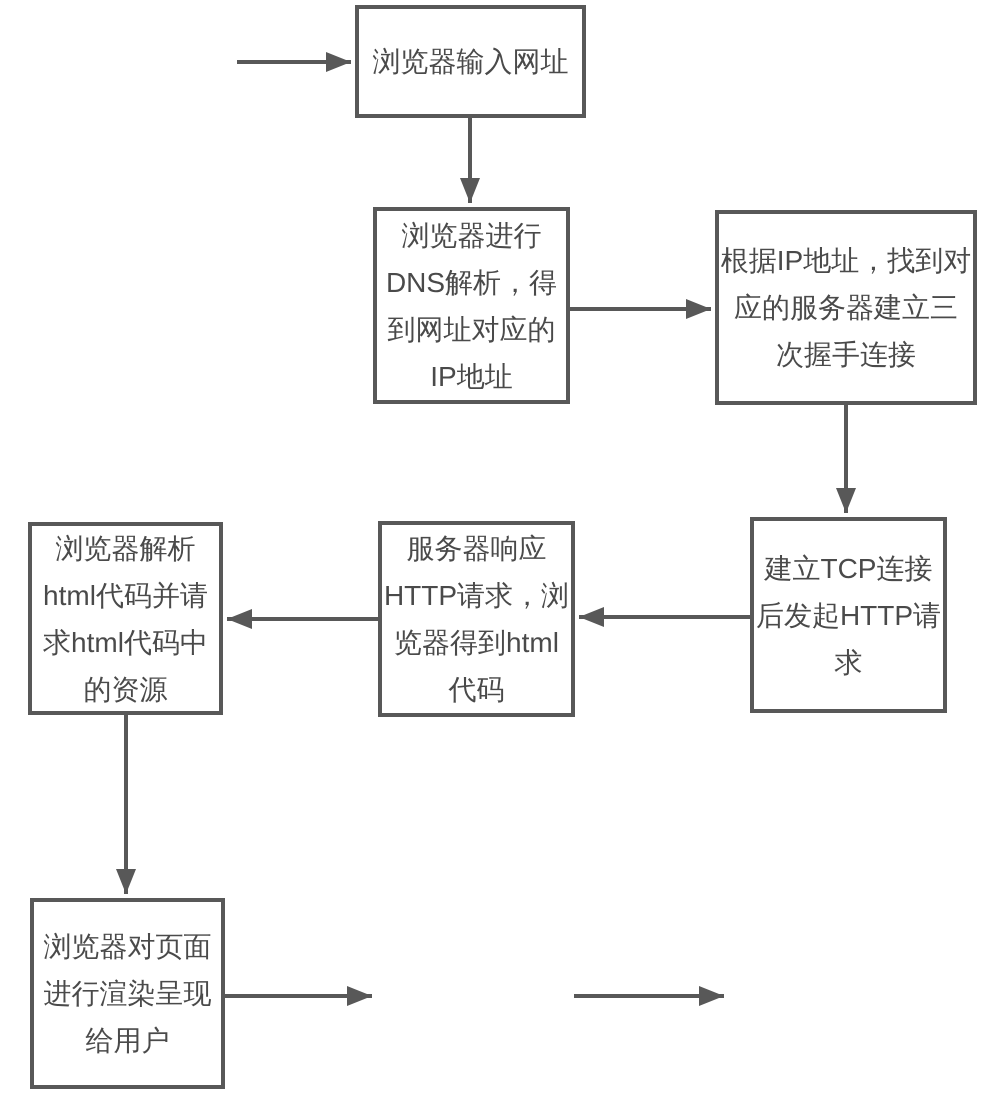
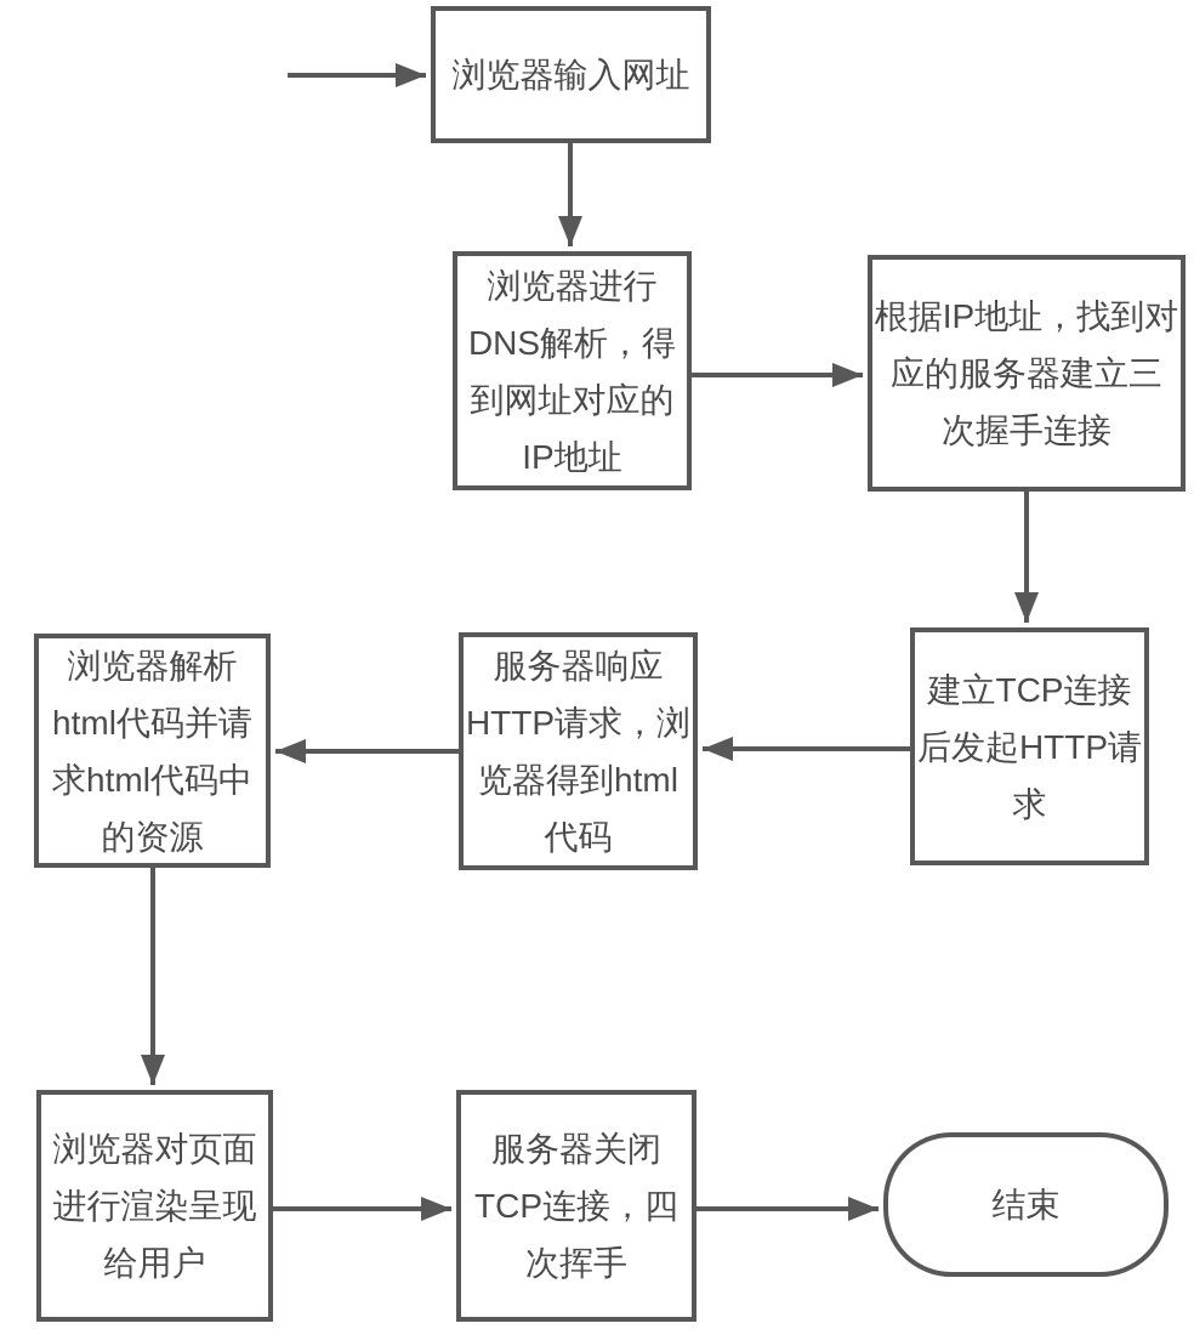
  浏览器输入网址
  浏览器进行
  DNS解析，得
  到网址对应的
  IP地址
  根据IP地址，找到对
  应的服务器建立三
  次握手连接
  建立TCP连接
  后发起HTTP请
  求
  服务器响应
  HTTP请求，浏
  览器得到html
  代码
  浏览器解析
  html代码并请
  求html代码中
  的资源
  浏览器对页面
  进行渲染呈现
  给用户
+ 服务器关闭
+ TCP连接，四
+ 次挥手
+ 结束
